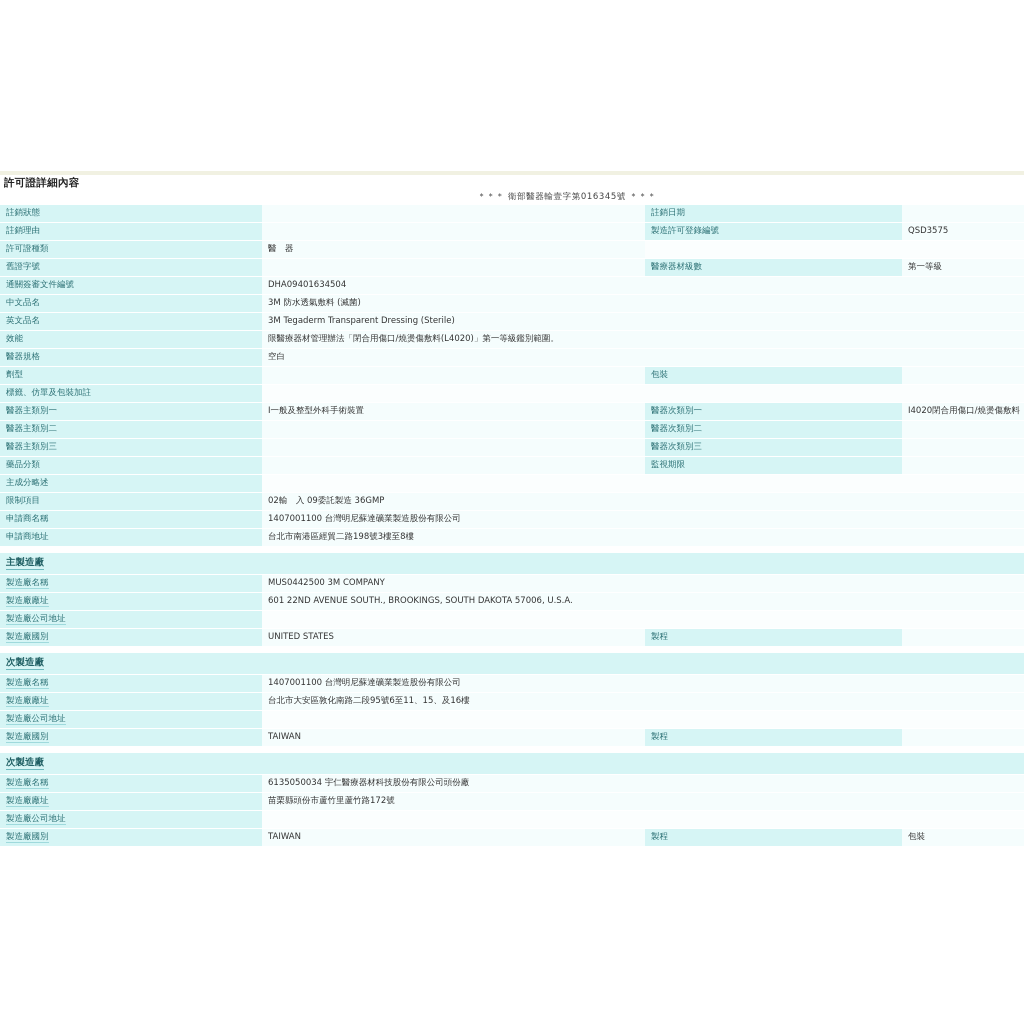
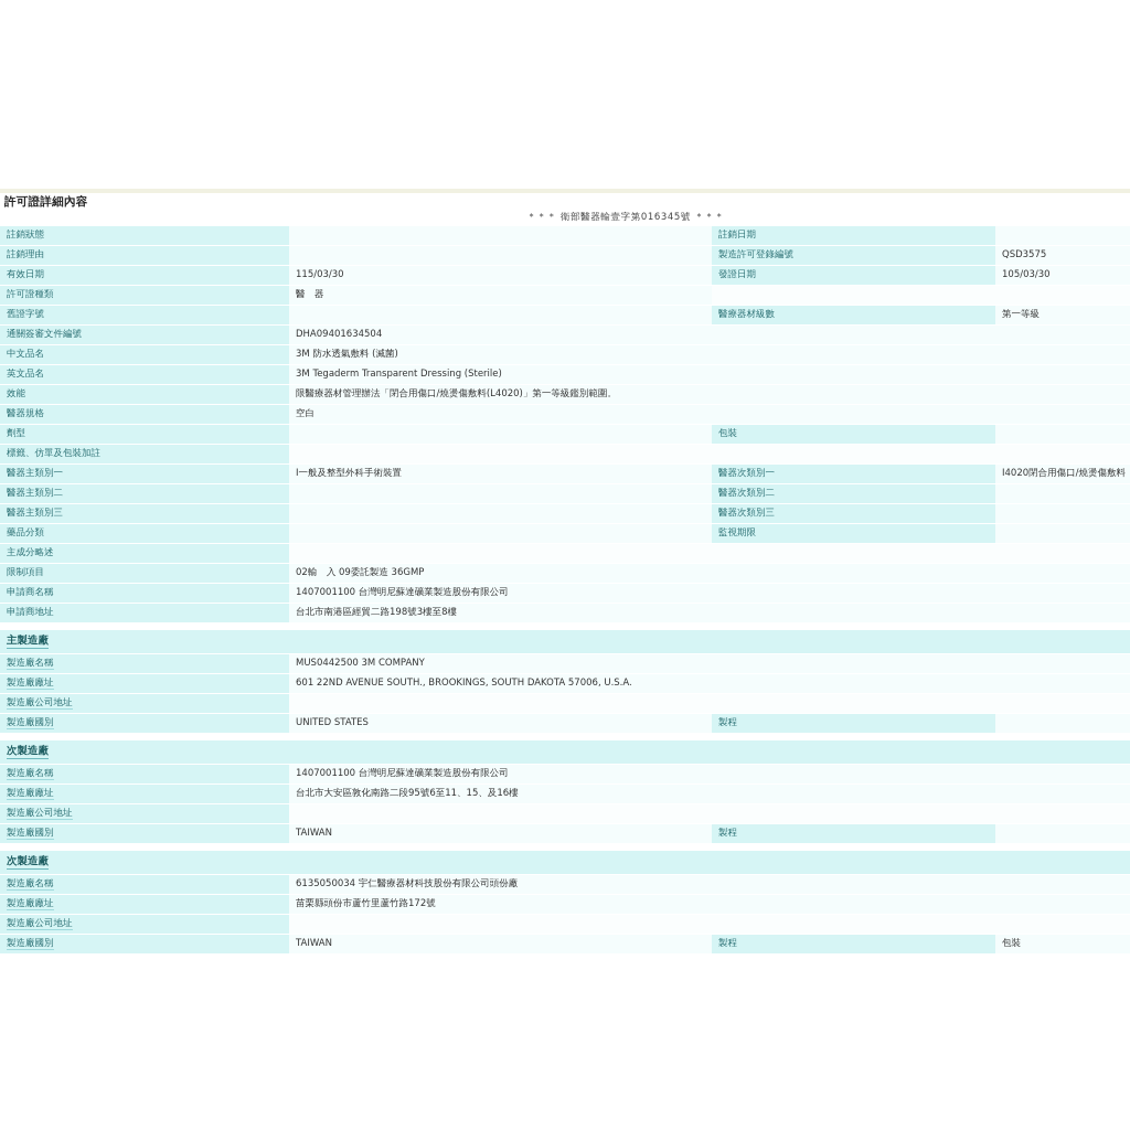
  許可證詳細內容
  ＊＊＊ 衛部醫器輸壹字第016345號 ＊＊＊
  註銷狀態		註銷日期
  註銷理由		製造許可登錄編號	QSD3575
+ 有效日期	115/03/30	發證日期	105/03/30
  許可證種類	醫 器
  舊證字號		醫療器材級數	第一等級
  通關簽審文件編號	DHA09401634504
  中文品名	3M 防水透氣敷料 (滅菌)
  英文品名	3M Tegaderm Transparent Dressing (Sterile)
  效能	限醫療器材管理辦法「閉合用傷口/燒燙傷敷料(L4020)」第一等級鑑別範圍。
  醫器規格	空白
  劑型		包裝
  標籤、仿單及包裝加註
  醫器主類別一	I一般及整型外科手術裝置	醫器次類別一	I4020閉合用傷口/燒燙傷敷料
  醫器主類別二		醫器次類別二
  醫器主類別三		醫器次類別三
  藥品分類		監視期限
  主成分略述
  限制項目	02輸 入 09委託製造 36GMP
  申請商名稱	1407001100 台灣明尼蘇達礦業製造股份有限公司
  申請商地址	台北市南港區經貿二路198號3樓至8樓
  主製造廠
  製造廠名稱	MUS0442500 3M COMPANY
  製造廠廠址	601 22ND AVENUE SOUTH., BROOKINGS, SOUTH DAKOTA 57006, U.S.A.
  製造廠公司地址
  製造廠國別	UNITED STATES	製程
  次製造廠
  製造廠名稱	1407001100 台灣明尼蘇達礦業製造股份有限公司
  製造廠廠址	台北市大安區敦化南路二段95號6至11、15、及16樓
  製造廠公司地址
  製造廠國別	TAIWAN	製程
  次製造廠
  製造廠名稱	6135050034 宇仁醫療器材科技股份有限公司頭份廠
  製造廠廠址	苗栗縣頭份市蘆竹里蘆竹路172號
  製造廠公司地址
  製造廠國別	TAIWAN	製程	包裝
